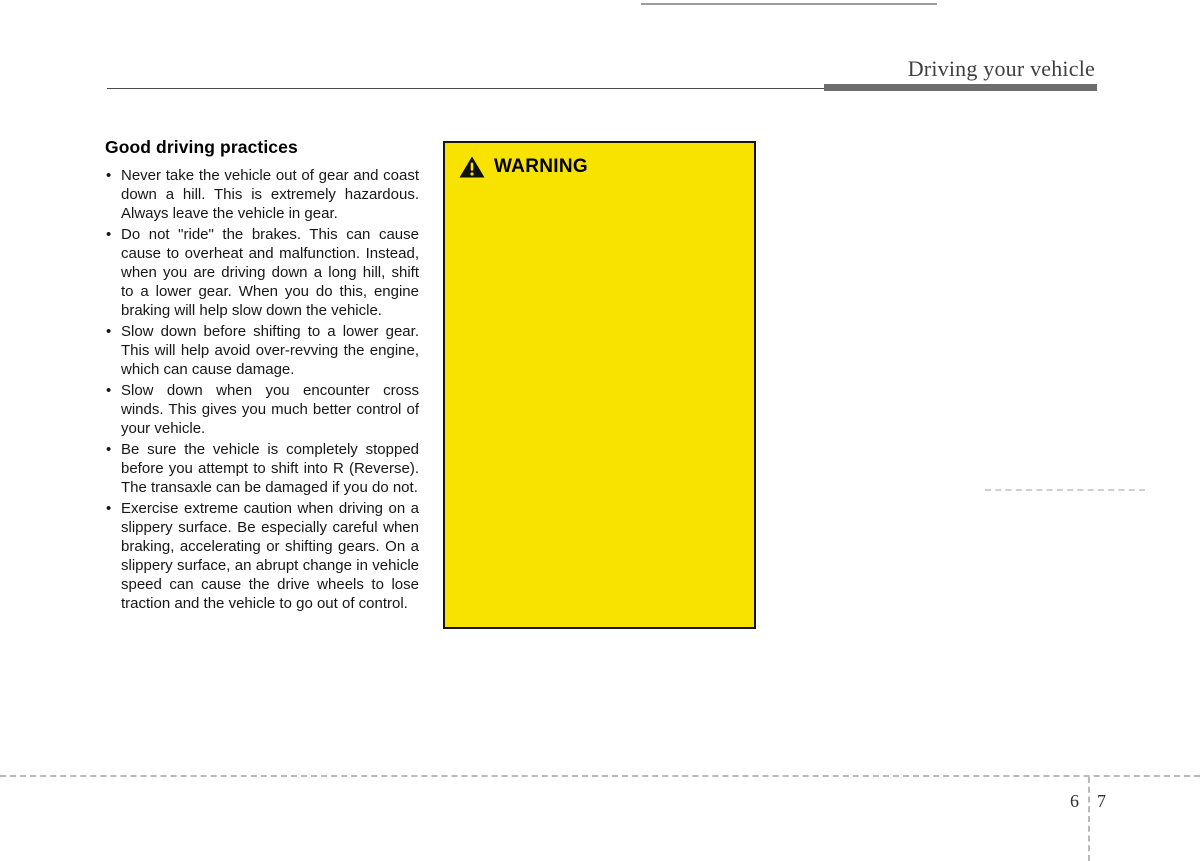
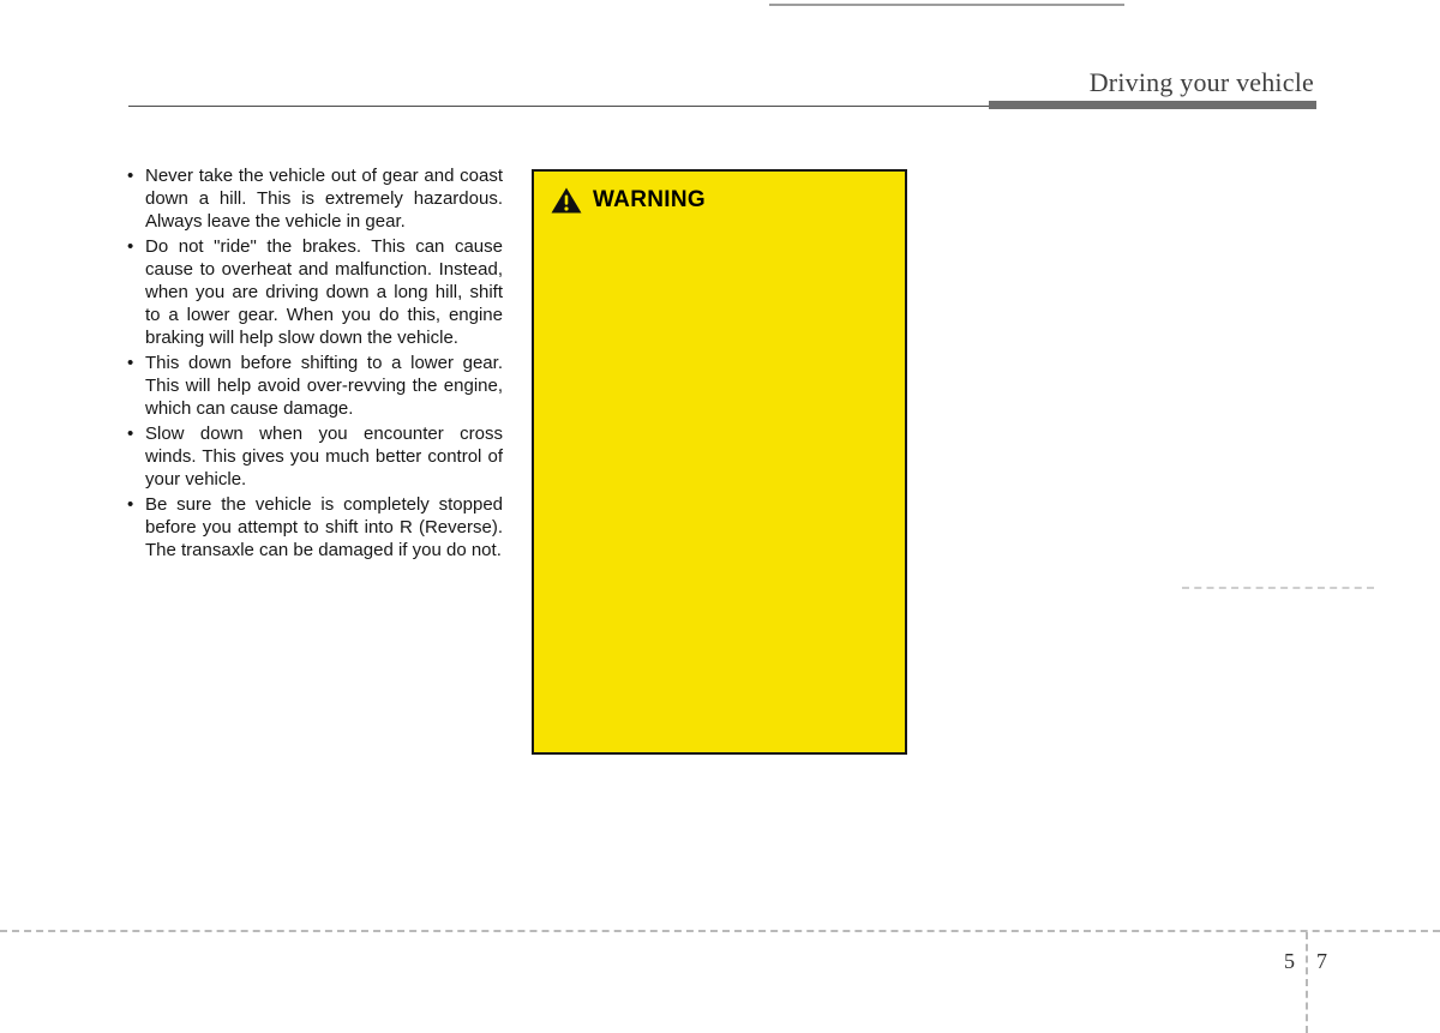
  Driving your vehicle
- Good driving practices
  Never take the vehicle out of gear and coast down a hill. This is extremely hazardous. Always leave the vehicle in gear.
  Do not "ride" the brakes. This can cause cause to overheat and malfunction. Instead, when you are driving down a long hill, shift to a lower gear. When you do this, engine braking will help slow down the vehicle.
- Slow down before shifting to a lower gear. This will help avoid over-revving the engine, which can cause damage.
+ This down before shifting to a lower gear. This will help avoid over-revving the engine, which can cause damage.
  Slow down when you encounter cross winds. This gives you much better control of your vehicle.
  Be sure the vehicle is completely stopped before you attempt to shift into R (Reverse). The transaxle can be damaged if you do not.
- Exercise extreme caution when driving on a slippery surface. Be especially careful when braking, accelerating or shifting gears. On a slippery surface, an abrupt change in vehicle speed can cause the drive wheels to lose traction and the vehicle to go out of control.
  WARNING
- 6
+ 5
  7
